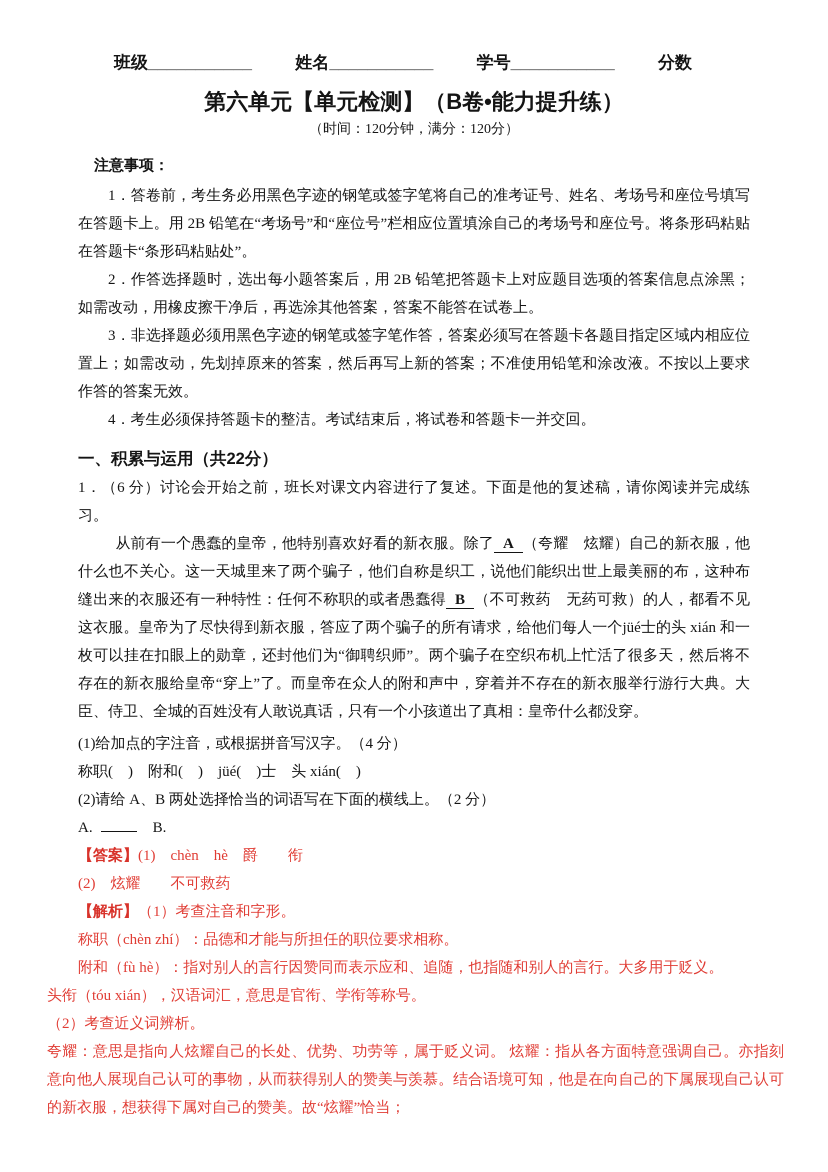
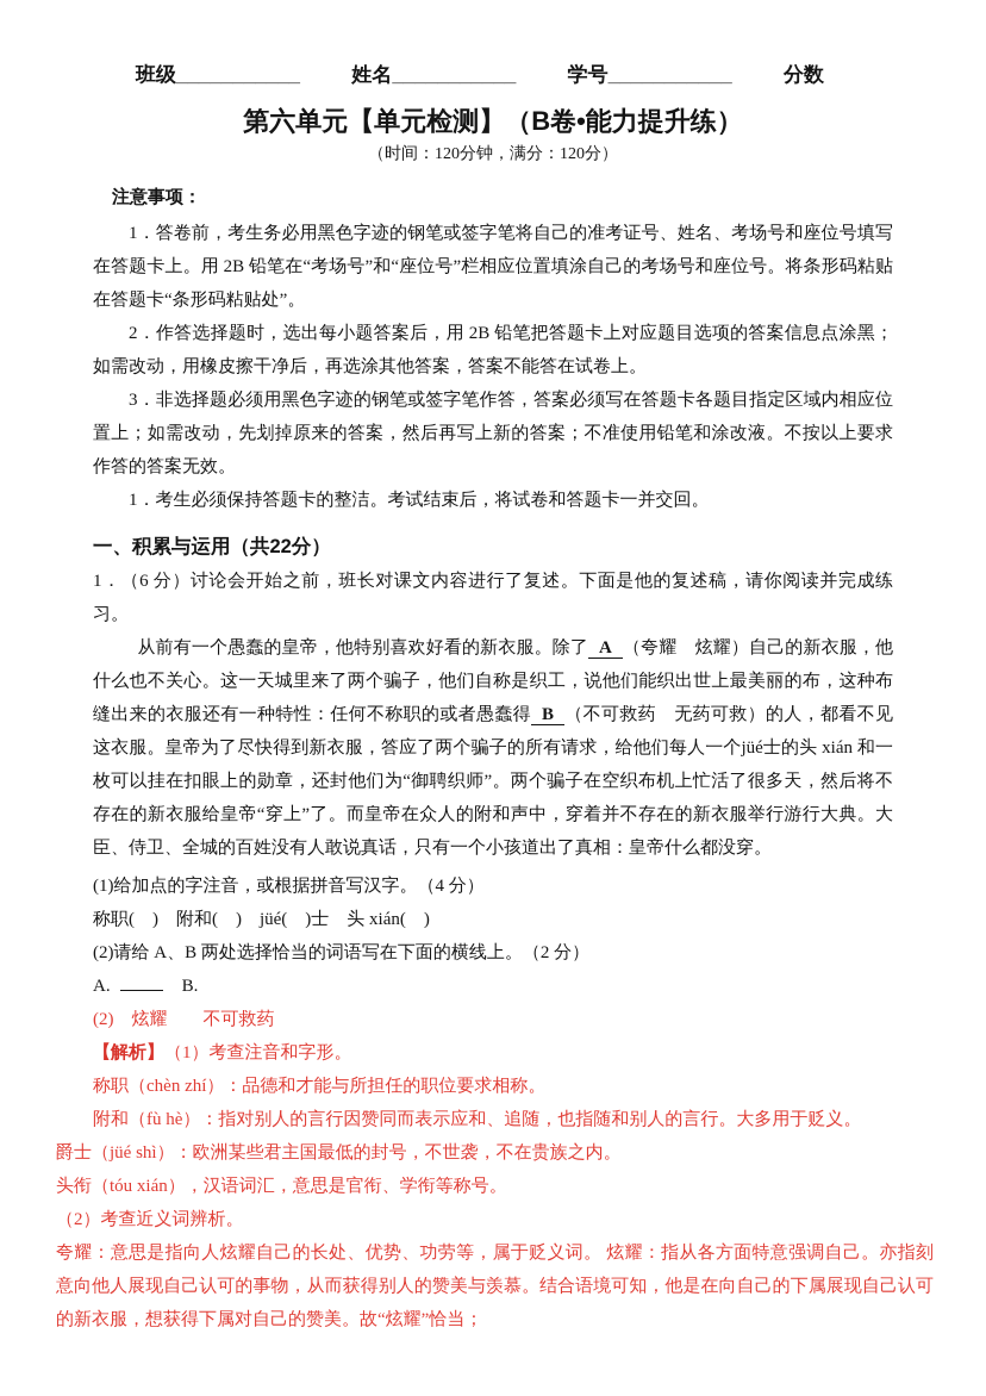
  班级___________
  姓名___________
  学号___________
  分数
  第六单元【单元检测】（B卷•能力提升练）
  （时间：120分钟，满分：120分）
  注意事项：
  1．答卷前，考生务必用黑色字迹的钢笔或签字笔将自己的准考证号、姓名、考场号和座位号填写在答题卡上。用 2B 铅笔在“考场号”和“座位号”栏相应位置填涂自己的考场号和座位号。将条形码粘贴在答题卡“条形码粘贴处”。
  2．作答选择题时，选出每小题答案后，用 2B 铅笔把答题卡上对应题目选项的答案信息点涂黑；如需改动，用橡皮擦干净后，再选涂其他答案，答案不能答在试卷上。
  3．非选择题必须用黑色字迹的钢笔或签字笔作答，答案必须写在答题卡各题目指定区域内相应位置上；如需改动，先划掉原来的答案，然后再写上新的答案；不准使用铅笔和涂改液。不按以上要求作答的答案无效。
- 4．考生必须保持答题卡的整洁。考试结束后，将试卷和答题卡一并交回。
+ 1．考生必须保持答题卡的整洁。考试结束后，将试卷和答题卡一并交回。
  一、积累与运用（共22分）
  1．（6 分）讨论会开始之前，班长对课文内容进行了复述。下面是他的复述稿，请你阅读并完成练习。
  从前有一个愚蠢的皇帝，他特别喜欢好看的新衣服。除了 A （夸耀 炫耀）自己的新衣服，他什么也不关心。这一天城里来了两个骗子，他们自称是织工，说他们能织出世上最美丽的布，这种布缝出来的衣服还有一种特性：任何不称职的或者愚蠢得 B （不可救药 无药可救）的人，都看不见这衣服。皇帝为了尽快得到新衣服，答应了两个骗子的所有请求，给他们每人一个jüé士的头 xián 和一枚可以挂在扣眼上的勋章，还封他们为“御聘织师”。两个骗子在空织布机上忙活了很多天，然后将不存在的新衣服给皇帝“穿上”了。而皇帝在众人的附和声中，穿着并不存在的新衣服举行游行大典。大臣、侍卫、全城的百姓没有人敢说真话，只有一个小孩道出了真相：皇帝什么都没穿。
  (1)给加点的字注音，或根据拼音写汉字。（4 分）
  称职( ) 附和( ) jüé( )士 头 xián( )
  (2)请给 A、B 两处选择恰当的词语写在下面的横线上。（2 分）
  A. B.
- 【答案】(1) chèn hè 爵 衔
  (2) 炫耀 不可救药
  【解析】（1）考查注音和字形。
  称职（chèn zhí）：品德和才能与所担任的职位要求相称。
  附和（fù hè）：指对别人的言行因赞同而表示应和、追随，也指随和别人的言行。大多用于贬义。
+ 爵士（jüé shì）：欧洲某些君主国最低的封号，不世袭，不在贵族之内。
  头衔（tóu xián），汉语词汇，意思是官衔、学衔等称号。
  （2）考查近义词辨析。
  夸耀：意思是指向人炫耀自己的长处、优势、功劳等，属于贬义词。 炫耀：指从各方面特意强调自己。亦指刻意向他人展现自己认可的事物，从而获得别人的赞美与羡慕。结合语境可知，他是在向自己的下属展现自己认可的新衣服，想获得下属对自己的赞美。故“炫耀”恰当；
